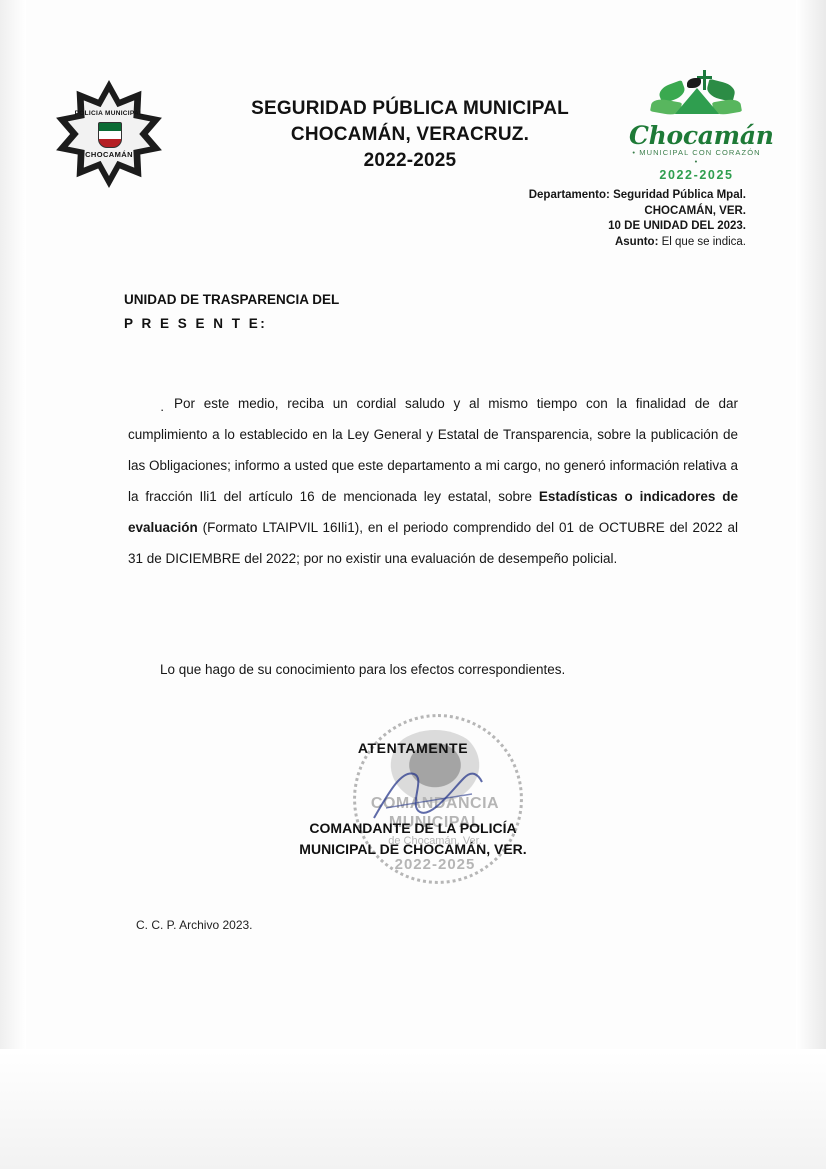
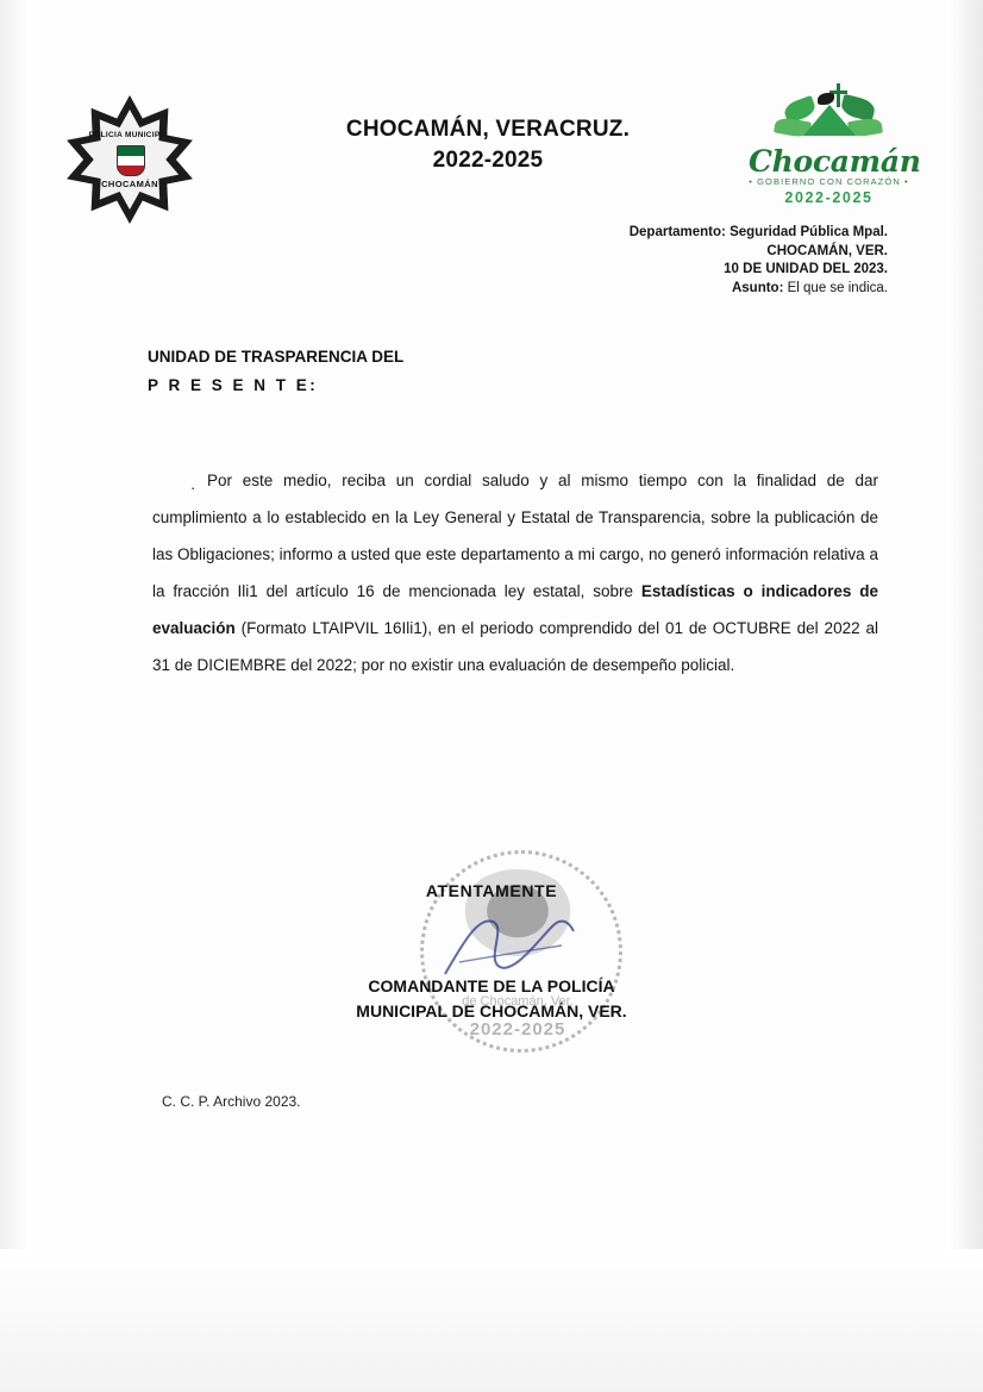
  CHOCAMÁN
- SEGURIDAD PÚBLICA MUNICIPAL
  CHOCAMÁN, VERACRUZ.
  2022-2025
  Chocamán
- • MUNICIPAL CON CORAZÓN •
+ • GOBIERNO CON CORAZÓN •
  2022-2025
  Departamento: Seguridad Pública Mpal.
  CHOCAMÁN, VER.
  10 DE UNIDAD DEL 2023.
  Asunto: El que se indica.
  UNIDAD DE TRASPARENCIA DEL
  P R E S E N T E:
  ·
  Por este medio, reciba un cordial saludo y al mismo tiempo con la finalidad de dar cumplimiento a lo establecido en la Ley General y Estatal de Transparencia, sobre la publicación de las Obligaciones; informo a usted que este departamento a mi cargo, no generó información relativa a la fracción Ili1 del artículo 16 de mencionada ley estatal, sobre Estadísticas o indicadores de evaluación (Formato LTAIPVIL 16Ili1), en el periodo comprendido del 01 de OCTUBRE del 2022 al 31 de DICIEMBRE del 2022; por no existir una evaluación de desempeño policial.
- Lo que hago de su conocimiento para los efectos correspondientes.
- COMANDANCIA
- MUNICIPAL
  de Chocamán, Ver.
  2022-2025
  ATENTAMENTE
  COMANDANTE DE LA POLICÍA
  MUNICIPAL DE CHOCAMÁN, VER.
  C. C. P. Archivo 2023.
